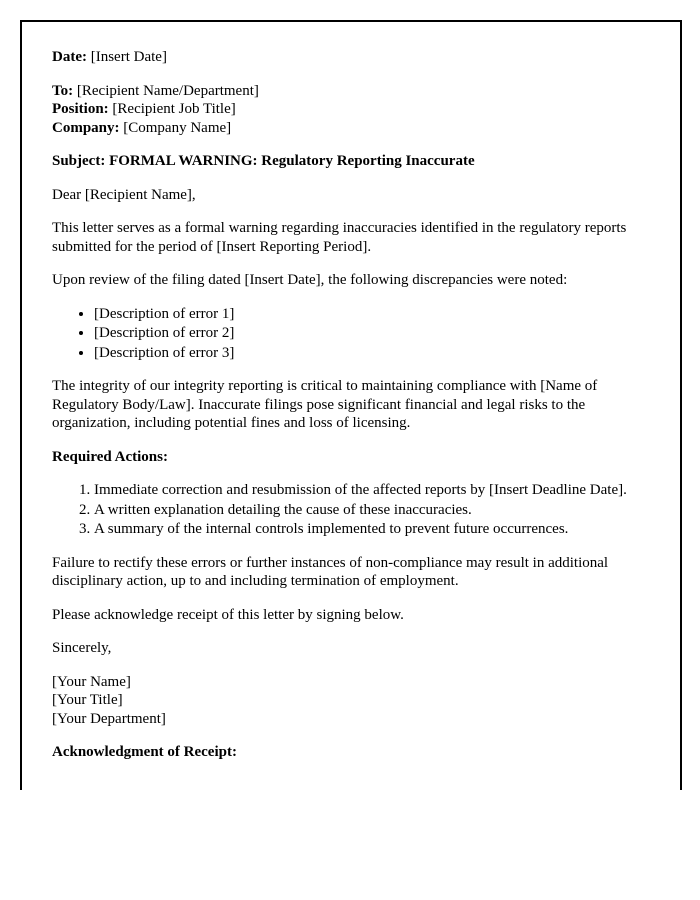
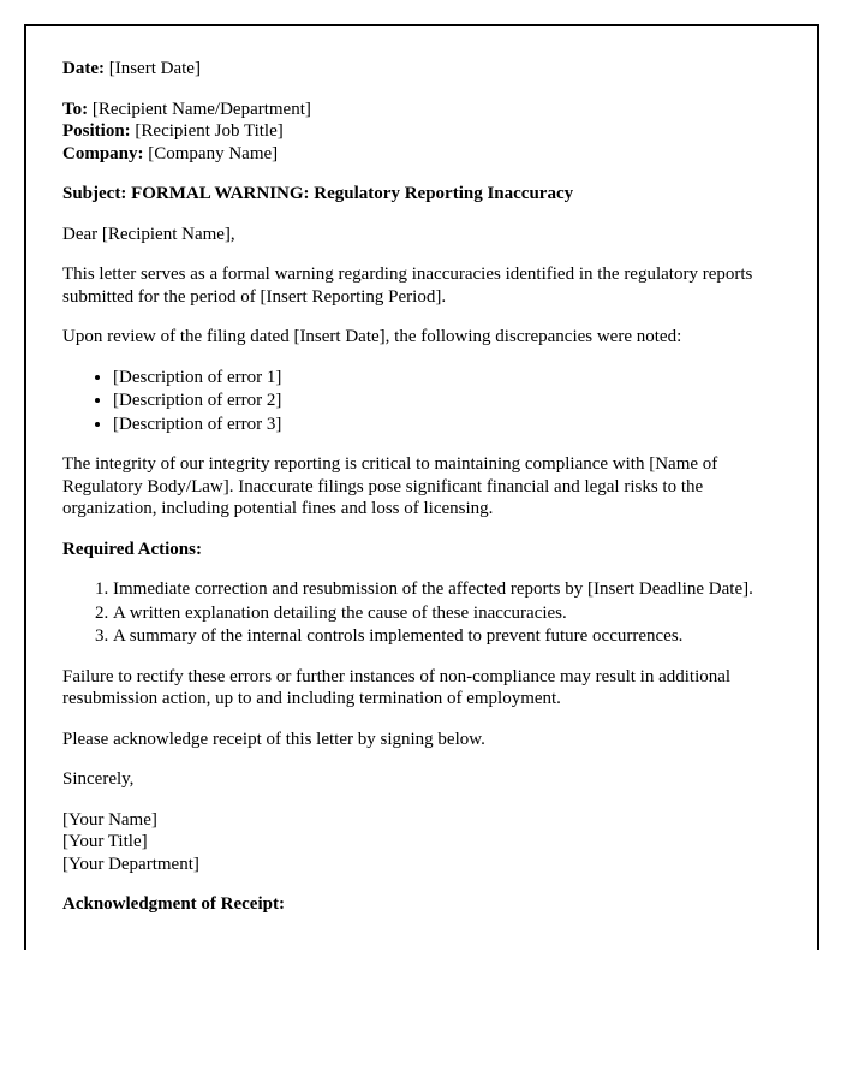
  Date: [Insert Date]
  To: [Recipient Name/Department]
  Position: [Recipient Job Title]
  Company: [Company Name]
- Subject: FORMAL WARNING: Regulatory Reporting Inaccurate
+ Subject: FORMAL WARNING: Regulatory Reporting Inaccuracy
  Dear [Recipient Name],
  This letter serves as a formal warning regarding inaccuracies identified in the regulatory reports submitted for the period of [Insert Reporting Period].
  Upon review of the filing dated [Insert Date], the following discrepancies were noted:
  [Description of error 1]
  [Description of error 2]
  [Description of error 3]
  The integrity of our integrity reporting is critical to maintaining compliance with [Name of Regulatory Body/Law]. Inaccurate filings pose significant financial and legal risks to the organization, including potential fines and loss of licensing.
  Required Actions:
  Immediate correction and resubmission of the affected reports by [Insert Deadline Date].
  A written explanation detailing the cause of these inaccuracies.
  A summary of the internal controls implemented to prevent future occurrences.
- Failure to rectify these errors or further instances of non-compliance may result in additional disciplinary action, up to and including termination of employment.
+ Failure to rectify these errors or further instances of non-compliance may result in additional resubmission action, up to and including termination of employment.
  Please acknowledge receipt of this letter by signing below.
  Sincerely,
  [Your Name]
  [Your Title]
  [Your Department]
  Acknowledgment of Receipt:
